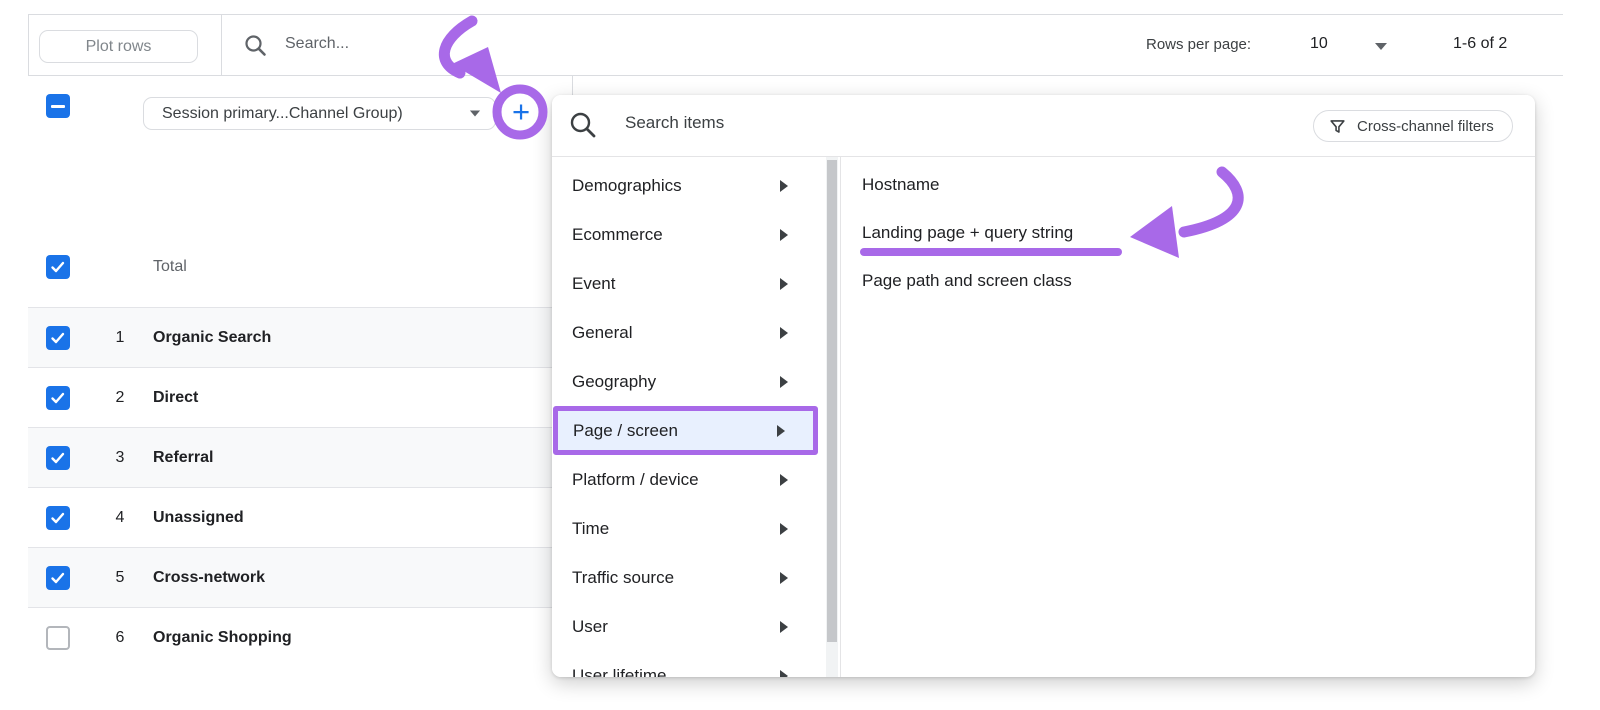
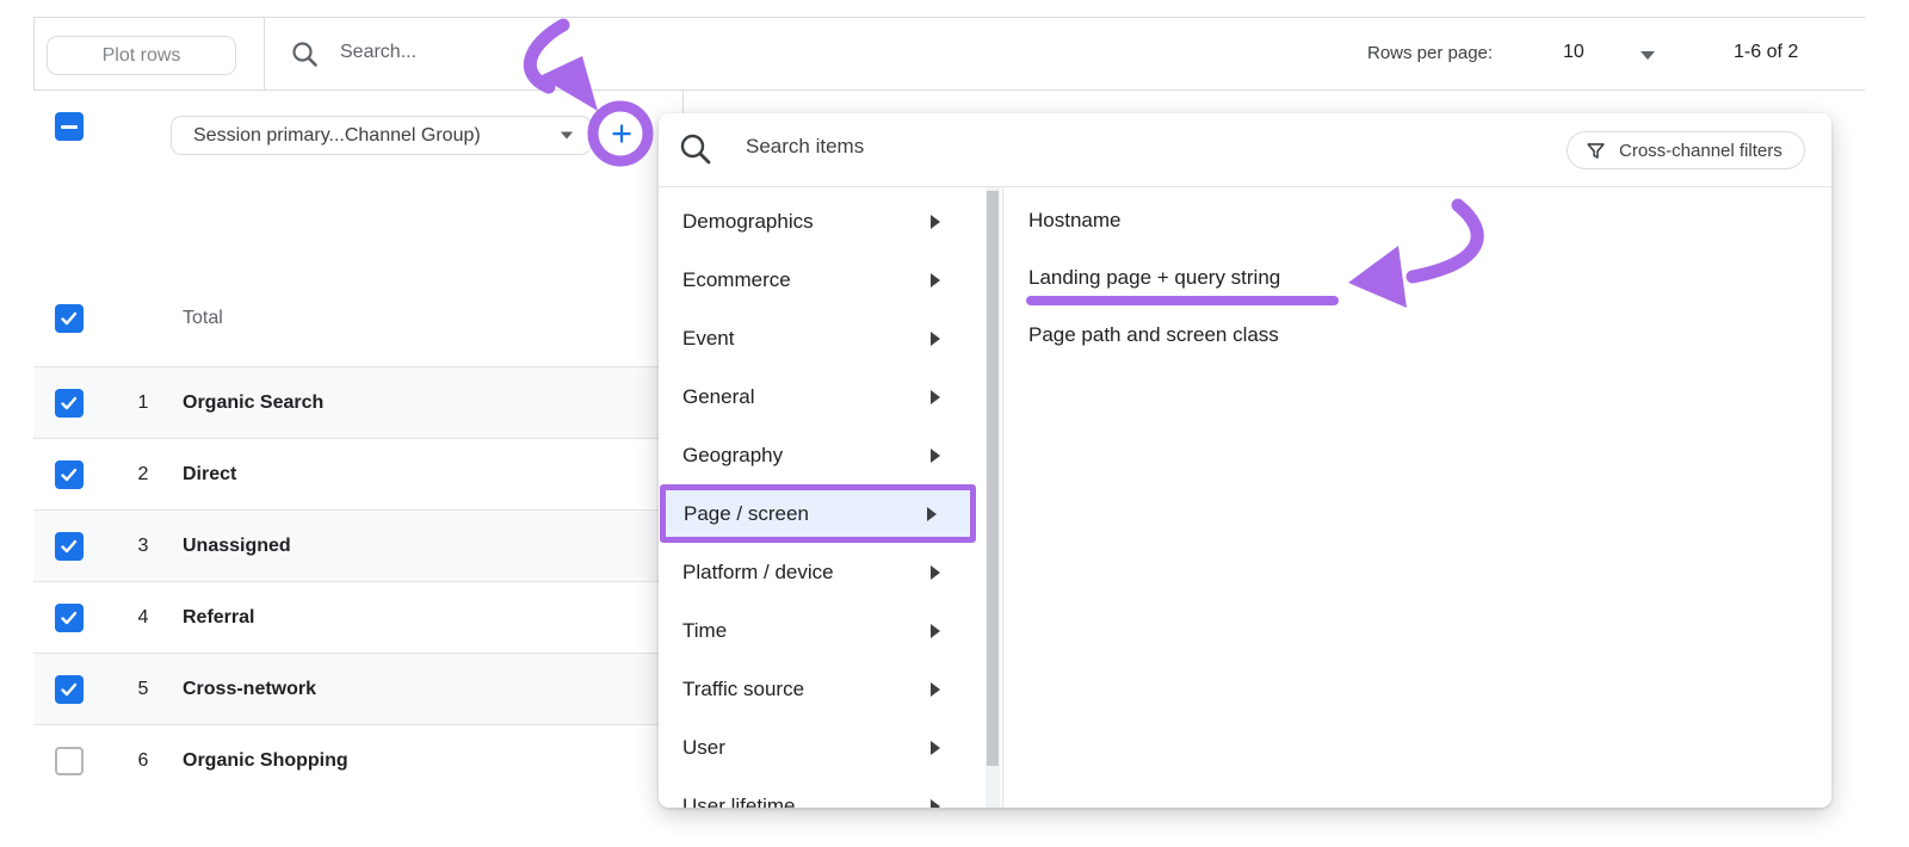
  Plot rows
  Search...
  Rows per page:
  10
  1-6 of 2
  Session primary...Channel Group)
  +
  Total
  1
  Organic Search
  2
  Direct
  3
- Referral
+ Unassigned
  4
- Unassigned
+ Referral
  5
  Cross-network
  6
  Organic Shopping
  Search items
  Cross-channel filters
  Demographics
  Ecommerce
  Event
  General
  Geography
  Page / screen
  Platform / device
  Time
  Traffic source
  User
  User lifetime
  Hostname
  Landing page + query string
  Page path and screen class
